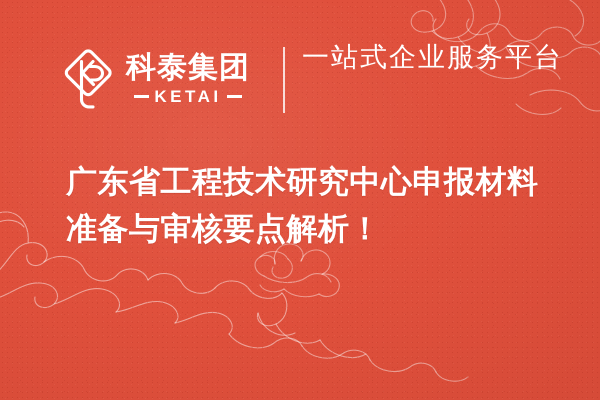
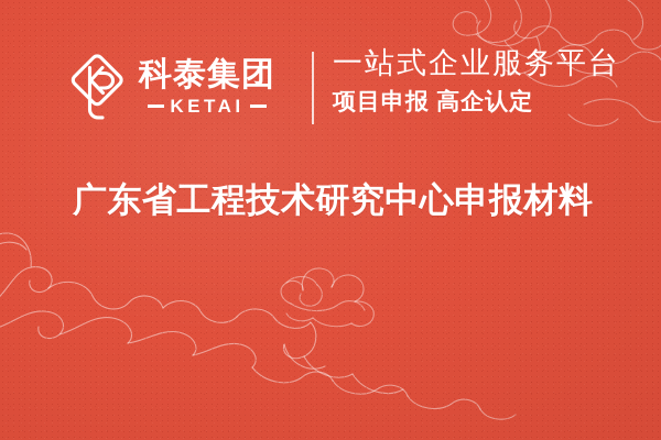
  科泰集团
  KETAI
  一站式企业服务平台
+ 项目申报 高企认定
  广东省工程技术研究中心申报材料
- 准备与审核要点解析！
